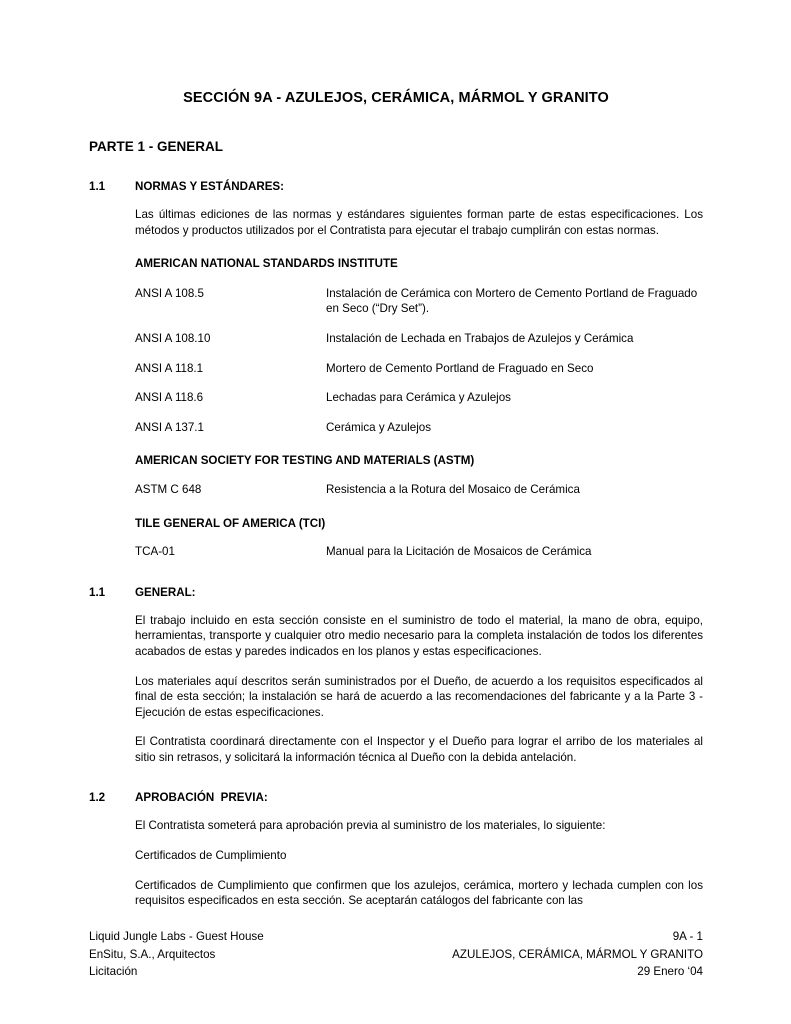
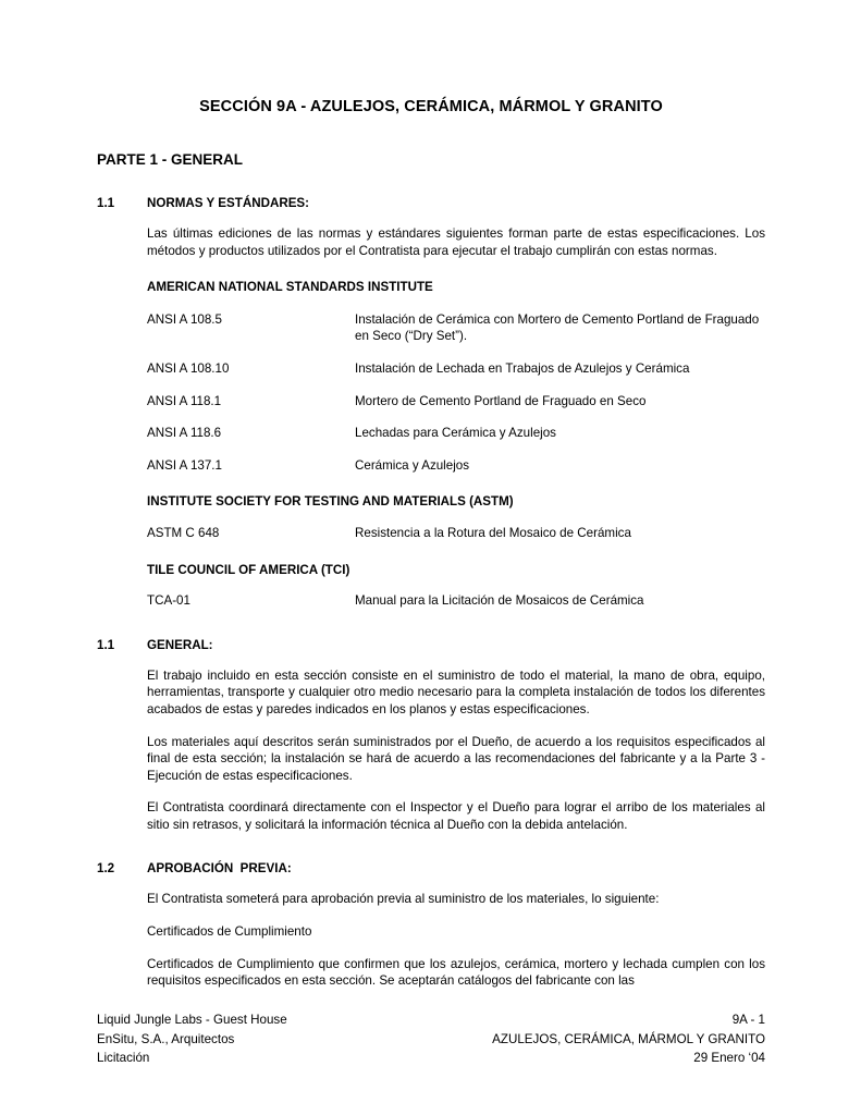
  SECCIÓN 9A - AZULEJOS, CERÁMICA, MÁRMOL Y GRANITO
  PARTE 1 - GENERAL
  1.1
  NORMAS Y ESTÁNDARES:
  Las últimas ediciones de las normas y estándares siguientes forman parte de estas especificaciones. Los métodos y productos utilizados por el Contratista para ejecutar el trabajo cumplirán con estas normas.
  AMERICAN NATIONAL STANDARDS INSTITUTE
  ANSI A 108.5
  Instalación de Cerámica con Mortero de Cemento Portland de Fraguado en Seco (“Dry Set”).
  ANSI A 108.10
  Instalación de Lechada en Trabajos de Azulejos y Cerámica
  ANSI A 118.1
  Mortero de Cemento Portland de Fraguado en Seco
  ANSI A 118.6
  Lechadas para Cerámica y Azulejos
  ANSI A 137.1
  Cerámica y Azulejos
- AMERICAN SOCIETY FOR TESTING AND MATERIALS (ASTM)
+ INSTITUTE SOCIETY FOR TESTING AND MATERIALS (ASTM)
  ASTM C 648
  Resistencia a la Rotura del Mosaico de Cerámica
- TILE GENERAL OF AMERICA (TCI)
+ TILE COUNCIL OF AMERICA (TCI)
  TCA-01
  Manual para la Licitación de Mosaicos de Cerámica
  1.1
  GENERAL:
  El trabajo incluido en esta sección consiste en el suministro de todo el material, la mano de obra, equipo, herramientas, transporte y cualquier otro medio necesario para la completa instalación de todos los diferentes acabados de estas y paredes indicados en los planos y estas especificaciones.
  Los materiales aquí descritos serán suministrados por el Dueño, de acuerdo a los requisitos especificados al final de esta sección; la instalación se hará de acuerdo a las recomendaciones del fabricante y a la Parte 3 - Ejecución de estas especificaciones.
  El Contratista coordinará directamente con el Inspector y el Dueño para lograr el arribo de los materiales al sitio sin retrasos, y solicitará la información técnica al Dueño con la debida antelación.
  1.2
  APROBACIÓN PREVIA:
  El Contratista someterá para aprobación previa al suministro de los materiales, lo siguiente:
  Certificados de Cumplimiento
  Certificados de Cumplimiento que confirmen que los azulejos, cerámica, mortero y lechada cumplen con los requisitos especificados en esta sección. Se aceptarán catálogos del fabricante con las
  Liquid Jungle Labs - Guest House
  EnSitu, S.A., Arquitectos
  Licitación
  9A - 1
  AZULEJOS, CERÁMICA, MÁRMOL Y GRANITO
  29 Enero ‘04
